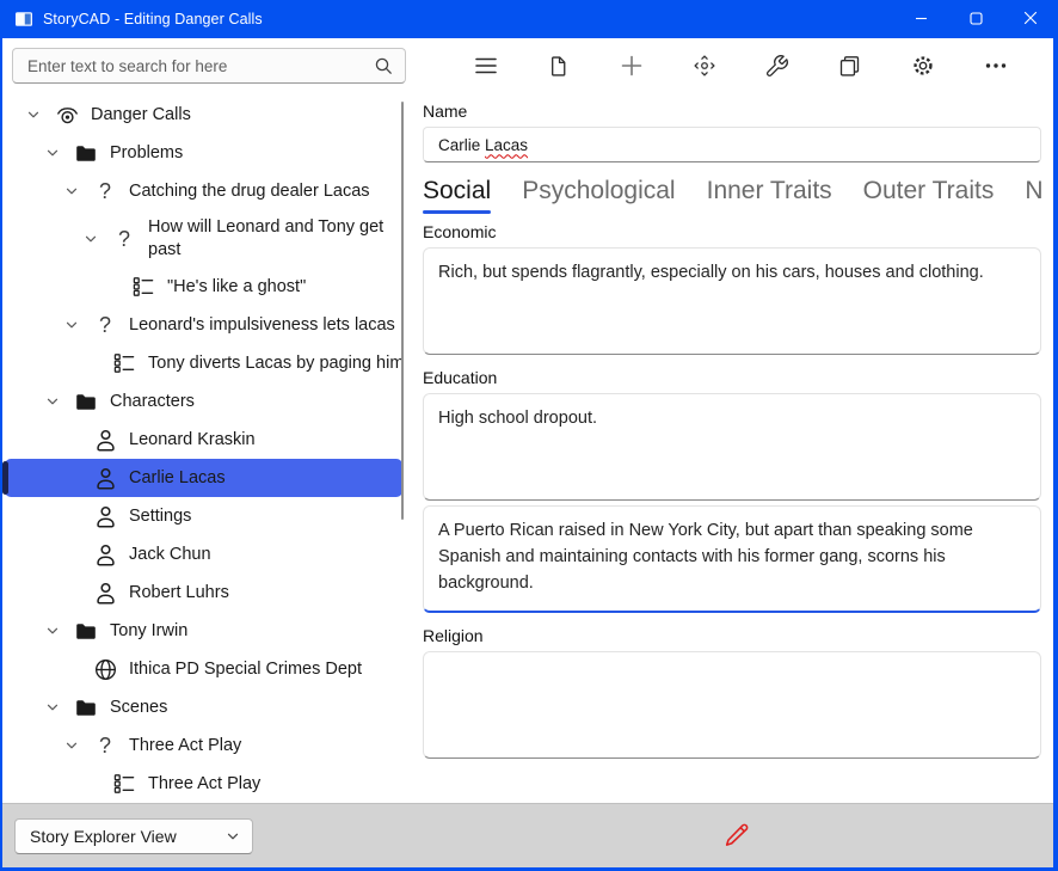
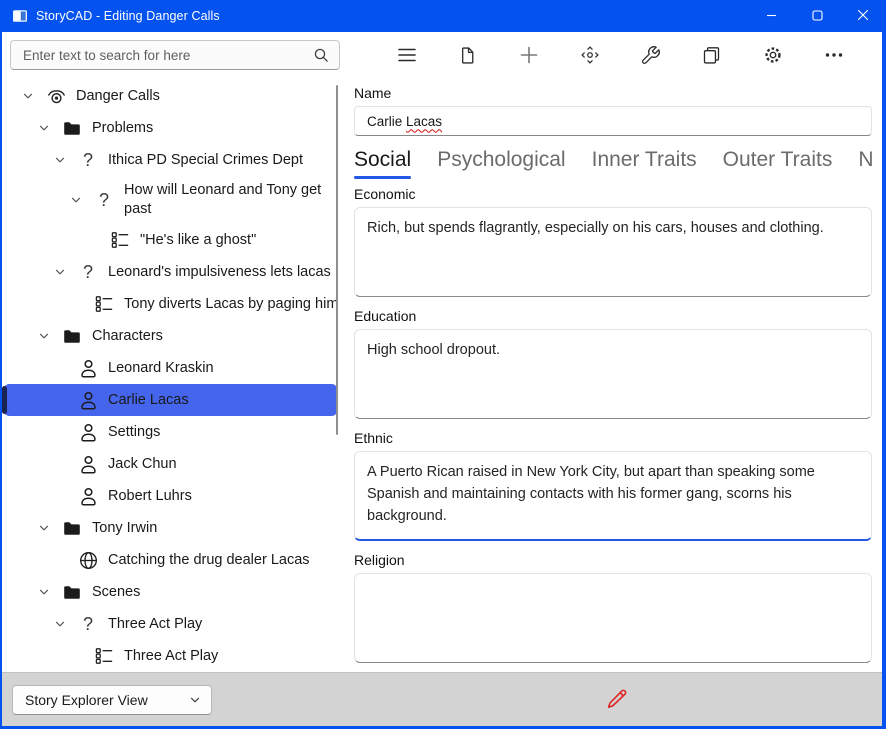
  StoryCAD - Editing Danger Calls
  Enter text to search for here
  Danger Calls
  Problems
  ?
- Catching the drug dealer Lacas
+ Ithica PD Special Crimes Dept
  ?
  How will Leonard and Tony get past
  "He's like a ghost"
  ?
  Leonard's impulsiveness lets lacas
  Tony diverts Lacas by paging him
  Characters
  Leonard Kraskin
  Carlie Lacas
  Settings
  Jack Chun
  Robert Luhrs
  Tony Irwin
- Ithica PD Special Crimes Dept
+ Catching the drug dealer Lacas
  Scenes
  ?
  Three Act Play
  Three Act Play
  Name
  Carlie Lacas
  Social
  Psychological
  Inner Traits
  Outer Traits
  N
  Economic
  Rich, but spends flagrantly, especially on his cars, houses and clothing.
  Education
  High school dropout.
+ Ethnic
  A Puerto Rican raised in New York City, but apart than speaking some Spanish and maintaining contacts with his former gang, scorns his background.
  Religion
  Story Explorer View
